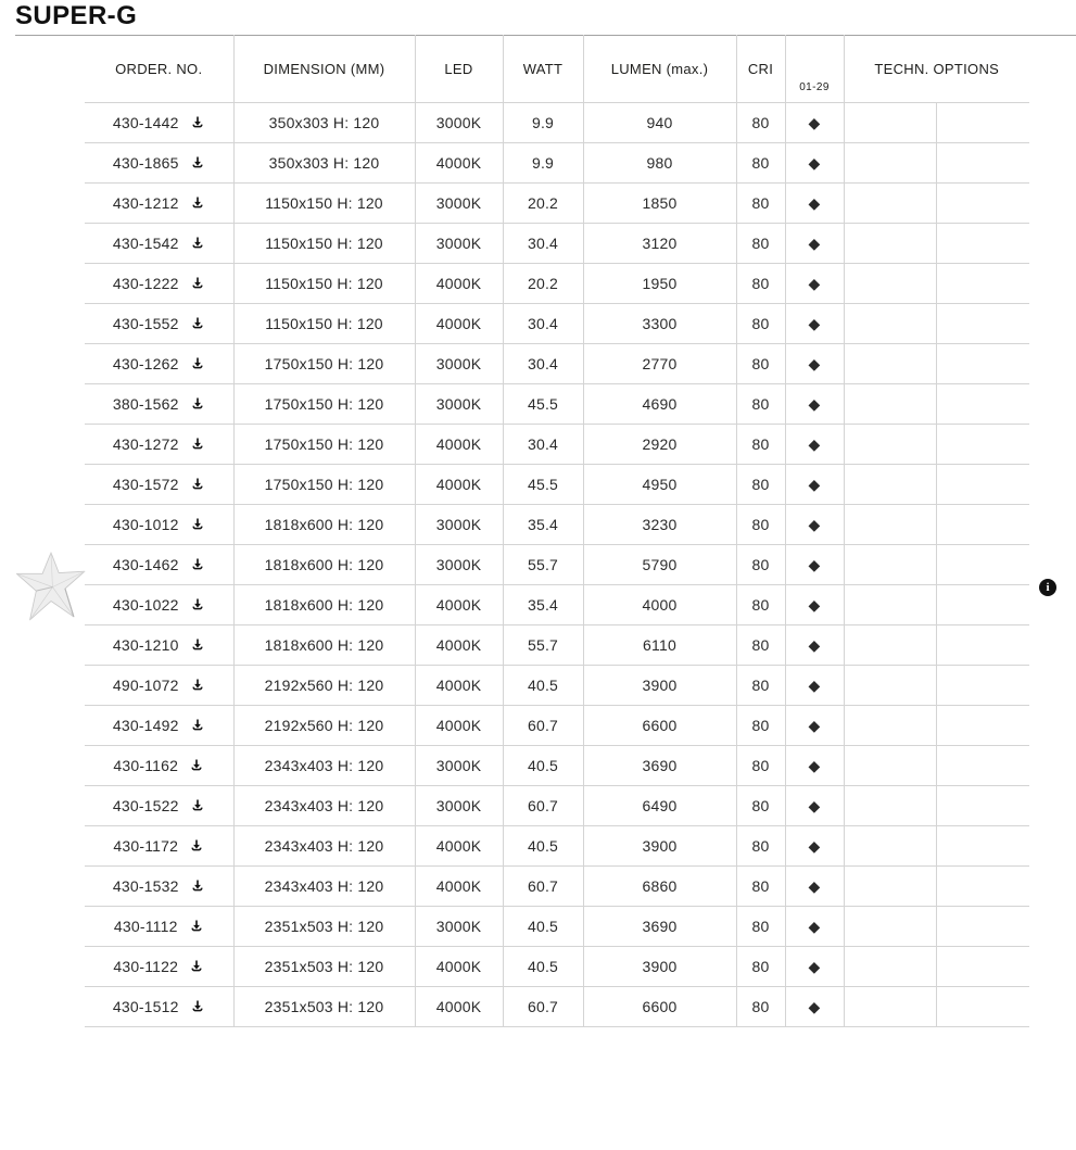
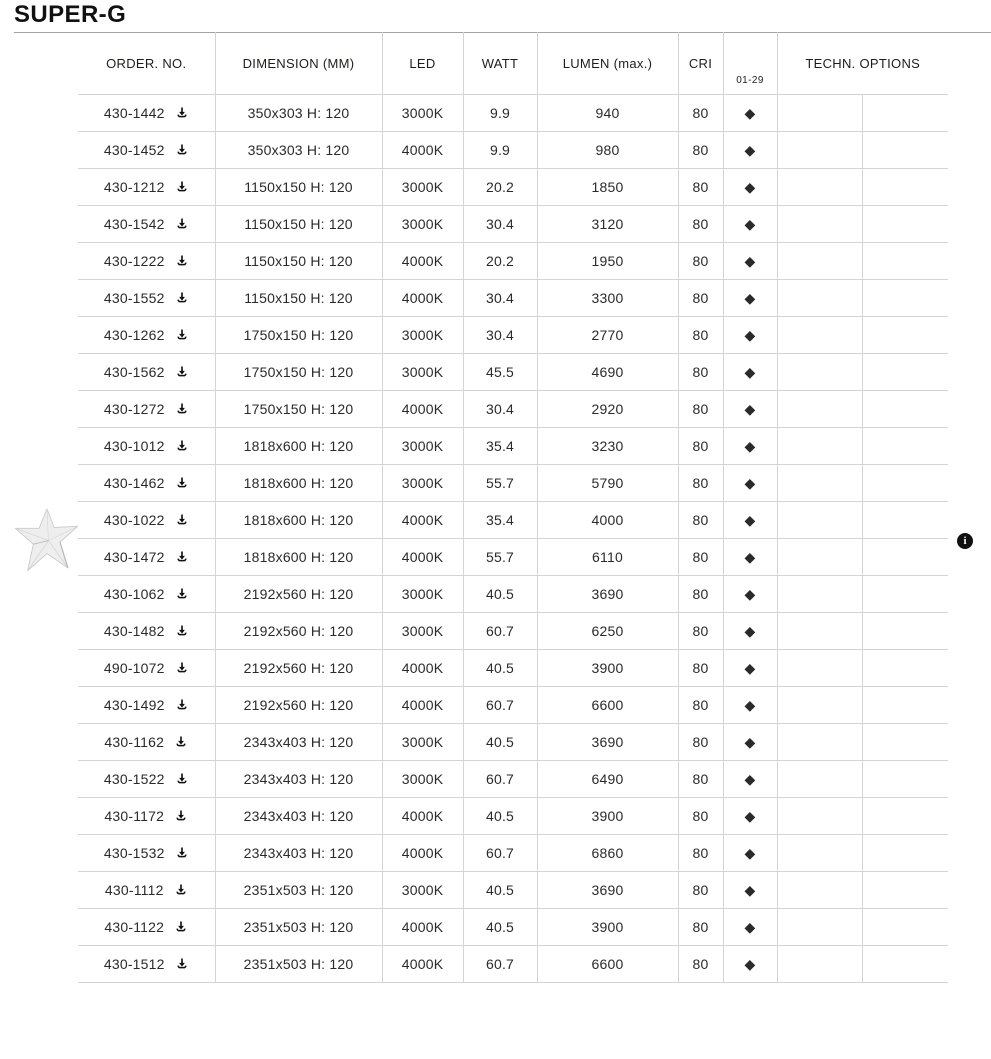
  SUPER-G
  i
  ORDER. NO.	DIMENSION (MM)	LED	WATT	LUMEN (max.)	CRI	01-29	TECHN. OPTIONS
  430-1442	350x303 H: 120	3000K	9.9	940	80	◆
- 430-1865	350x303 H: 120	4000K	9.9	980	80	◆
+ 430-1452	350x303 H: 120	4000K	9.9	980	80	◆
  430-1212	1150x150 H: 120	3000K	20.2	1850	80	◆
  430-1542	1150x150 H: 120	3000K	30.4	3120	80	◆
  430-1222	1150x150 H: 120	4000K	20.2	1950	80	◆
  430-1552	1150x150 H: 120	4000K	30.4	3300	80	◆
  430-1262	1750x150 H: 120	3000K	30.4	2770	80	◆
- 380-1562	1750x150 H: 120	3000K	45.5	4690	80	◆
+ 430-1562	1750x150 H: 120	3000K	45.5	4690	80	◆
  430-1272	1750x150 H: 120	4000K	30.4	2920	80	◆
- 430-1572	1750x150 H: 120	4000K	45.5	4950	80	◆
  430-1012	1818x600 H: 120	3000K	35.4	3230	80	◆
  430-1462	1818x600 H: 120	3000K	55.7	5790	80	◆
  430-1022	1818x600 H: 120	4000K	35.4	4000	80	◆
- 430-1210	1818x600 H: 120	4000K	55.7	6110	80	◆
+ 430-1472	1818x600 H: 120	4000K	55.7	6110	80	◆
+ 430-1062	2192x560 H: 120	3000K	40.5	3690	80	◆
+ 430-1482	2192x560 H: 120	3000K	60.7	6250	80	◆
  490-1072	2192x560 H: 120	4000K	40.5	3900	80	◆
  430-1492	2192x560 H: 120	4000K	60.7	6600	80	◆
  430-1162	2343x403 H: 120	3000K	40.5	3690	80	◆
  430-1522	2343x403 H: 120	3000K	60.7	6490	80	◆
  430-1172	2343x403 H: 120	4000K	40.5	3900	80	◆
  430-1532	2343x403 H: 120	4000K	60.7	6860	80	◆
  430-1112	2351x503 H: 120	3000K	40.5	3690	80	◆
  430-1122	2351x503 H: 120	4000K	40.5	3900	80	◆
  430-1512	2351x503 H: 120	4000K	60.7	6600	80	◆
